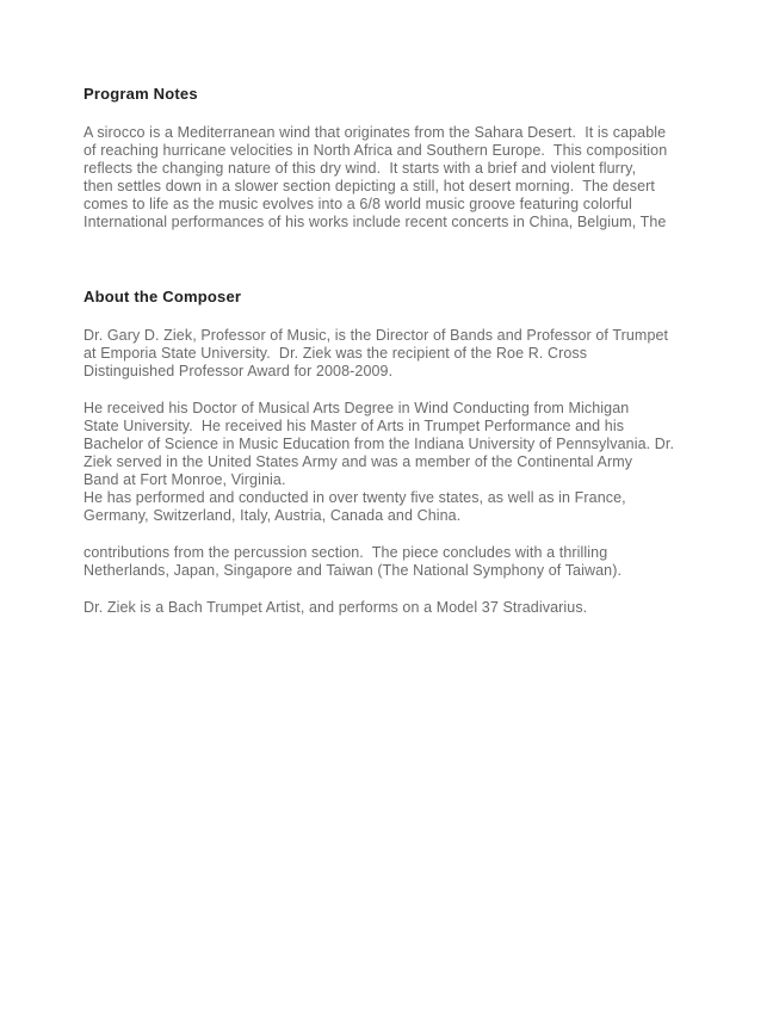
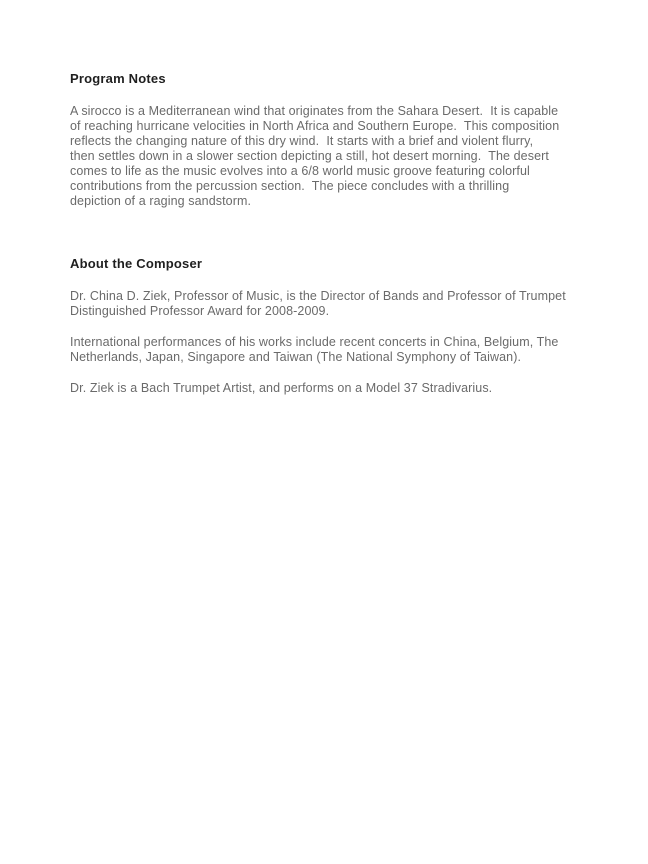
  Program Notes
  A sirocco is a Mediterranean wind that originates from the Sahara Desert. It is capable
  of reaching hurricane velocities in North Africa and Southern Europe. This composition
  reflects the changing nature of this dry wind. It starts with a brief and violent flurry,
  then settles down in a slower section depicting a still, hot desert morning. The desert
  comes to life as the music evolves into a 6/8 world music groove featuring colorful
- International performances of his works include recent concerts in China, Belgium, The
+ contributions from the percussion section. The piece concludes with a thrilling
+ depiction of a raging sandstorm.
  About the Composer
- Dr. Gary D. Ziek, Professor of Music, is the Director of Bands and Professor of Trumpet
+ Dr. China D. Ziek, Professor of Music, is the Director of Bands and Professor of Trumpet
- at Emporia State University. Dr. Ziek was the recipient of the Roe R. Cross
  Distinguished Professor Award for 2008-2009.
- He received his Doctor of Musical Arts Degree in Wind Conducting from Michigan
- State University. He received his Master of Arts in Trumpet Performance and his
- Bachelor of Science in Music Education from the Indiana University of Pennsylvania. Dr.
- Ziek served in the United States Army and was a member of the Continental Army
- Band at Fort Monroe, Virginia.
- He has performed and conducted in over twenty five states, as well as in France,
- Germany, Switzerland, Italy, Austria, Canada and China.
- contributions from the percussion section. The piece concludes with a thrilling
+ International performances of his works include recent concerts in China, Belgium, The
  Netherlands, Japan, Singapore and Taiwan (The National Symphony of Taiwan).
  Dr. Ziek is a Bach Trumpet Artist, and performs on a Model 37 Stradivarius.
